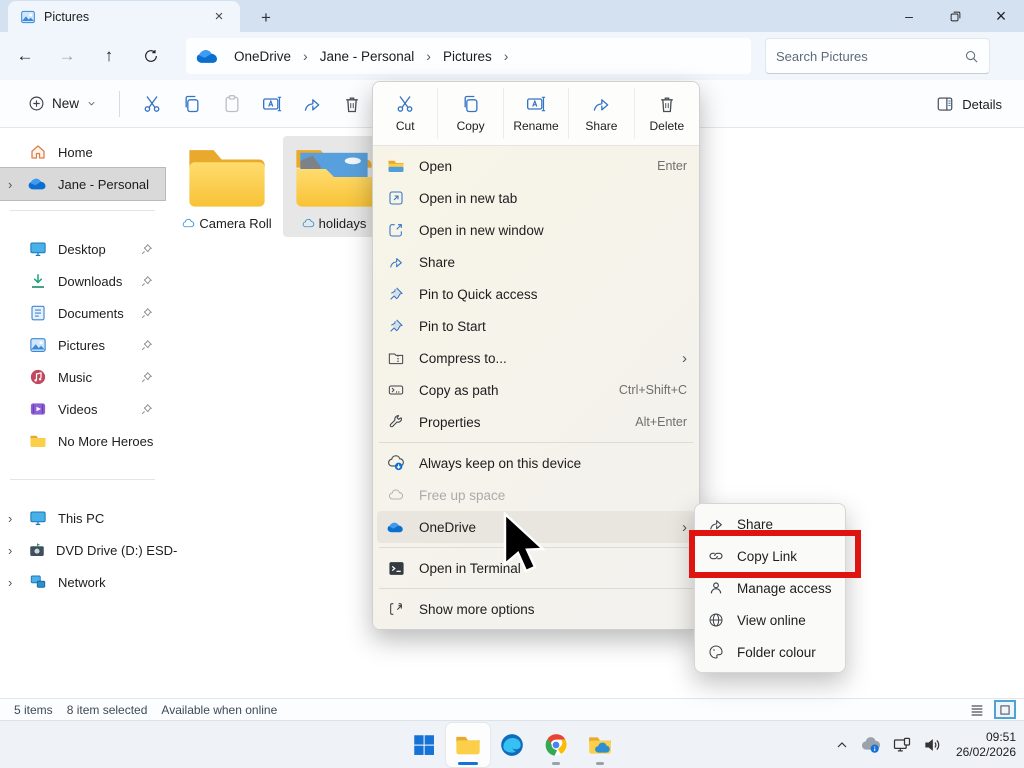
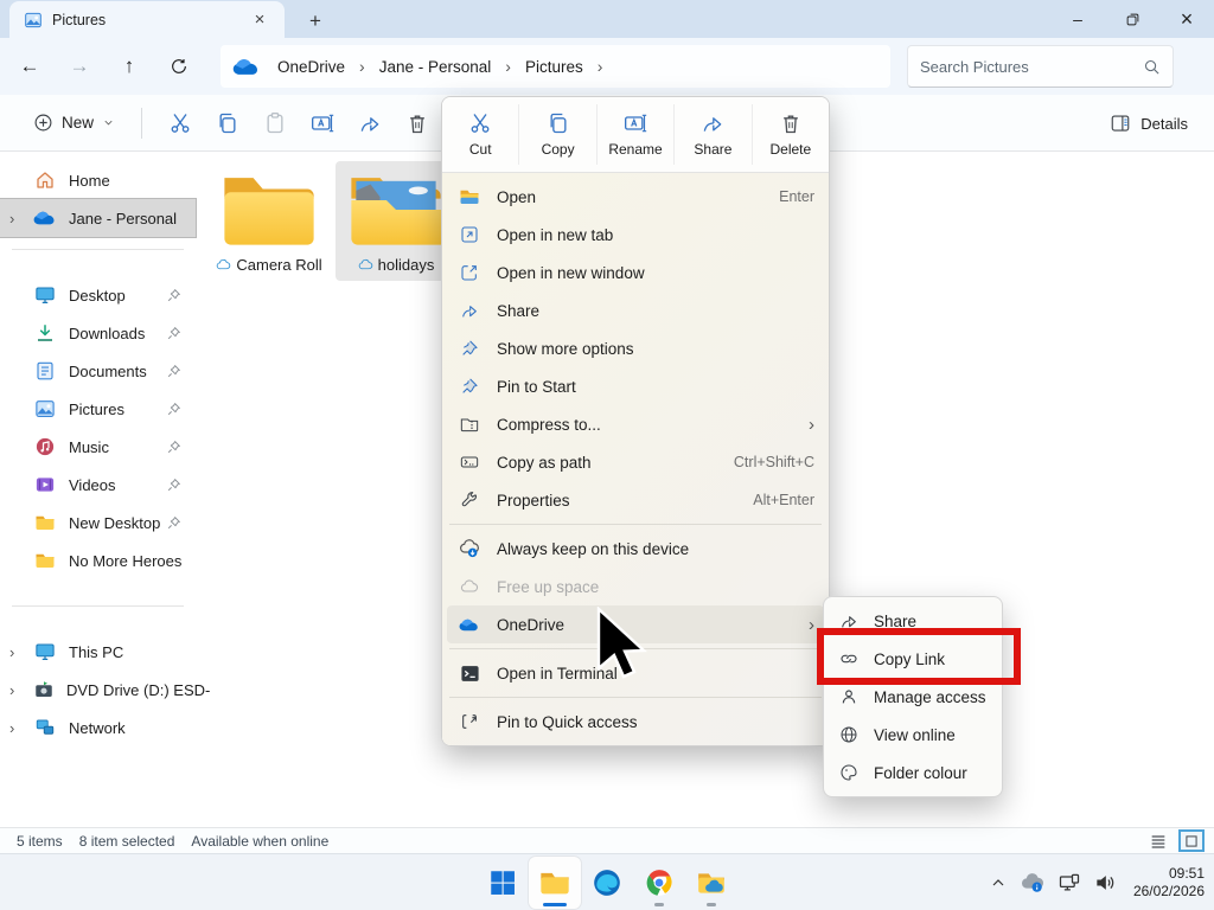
  Pictures
  ×
  +
  –
  ×
  ←
  →
  ↑
  OneDrive
  ›
  Jane - Personal
  ›
  Pictures
  ›
  Search Pictures
  New
  Details
  Home
  ›
  Jane - Personal
  Desktop
  Downloads
  Documents
  Pictures
  Music
  Videos
+ New Desktop
  No More Heroes
  ›
  This PC
  ›
  DVD Drive (D:) ESD-
  ›
  Network
  Camera Roll
  holidays
  5 items
  8 item selected
  Available when online
  09:51
  26/02/2026
  Cut
  Copy
  Rename
  Share
  Delete
  Open
  Enter
  Open in new tab
  Open in new window
  Share
- Pin to Quick access
+ Show more options
  Pin to Start
  Compress to...
  ›
  Copy as path
  Ctrl+Shift+C
  Properties
  Alt+Enter
  Always keep on this device
  Free up space
  OneDrive
  ›
  Open in Terminal
- Show more options
+ Pin to Quick access
  Share
  Copy Link
  Manage access
  View online
  Folder colour
